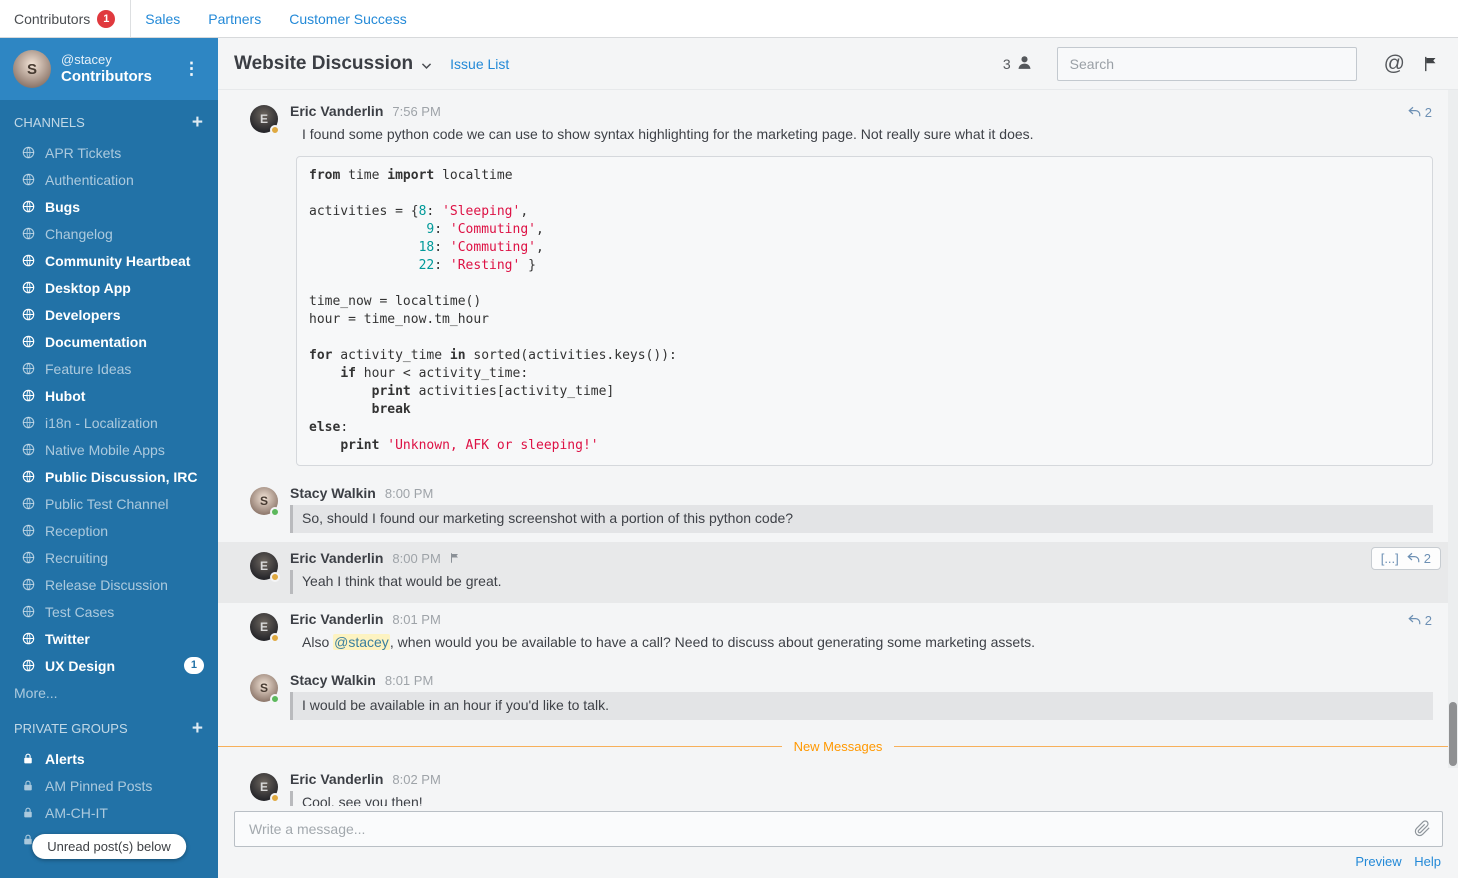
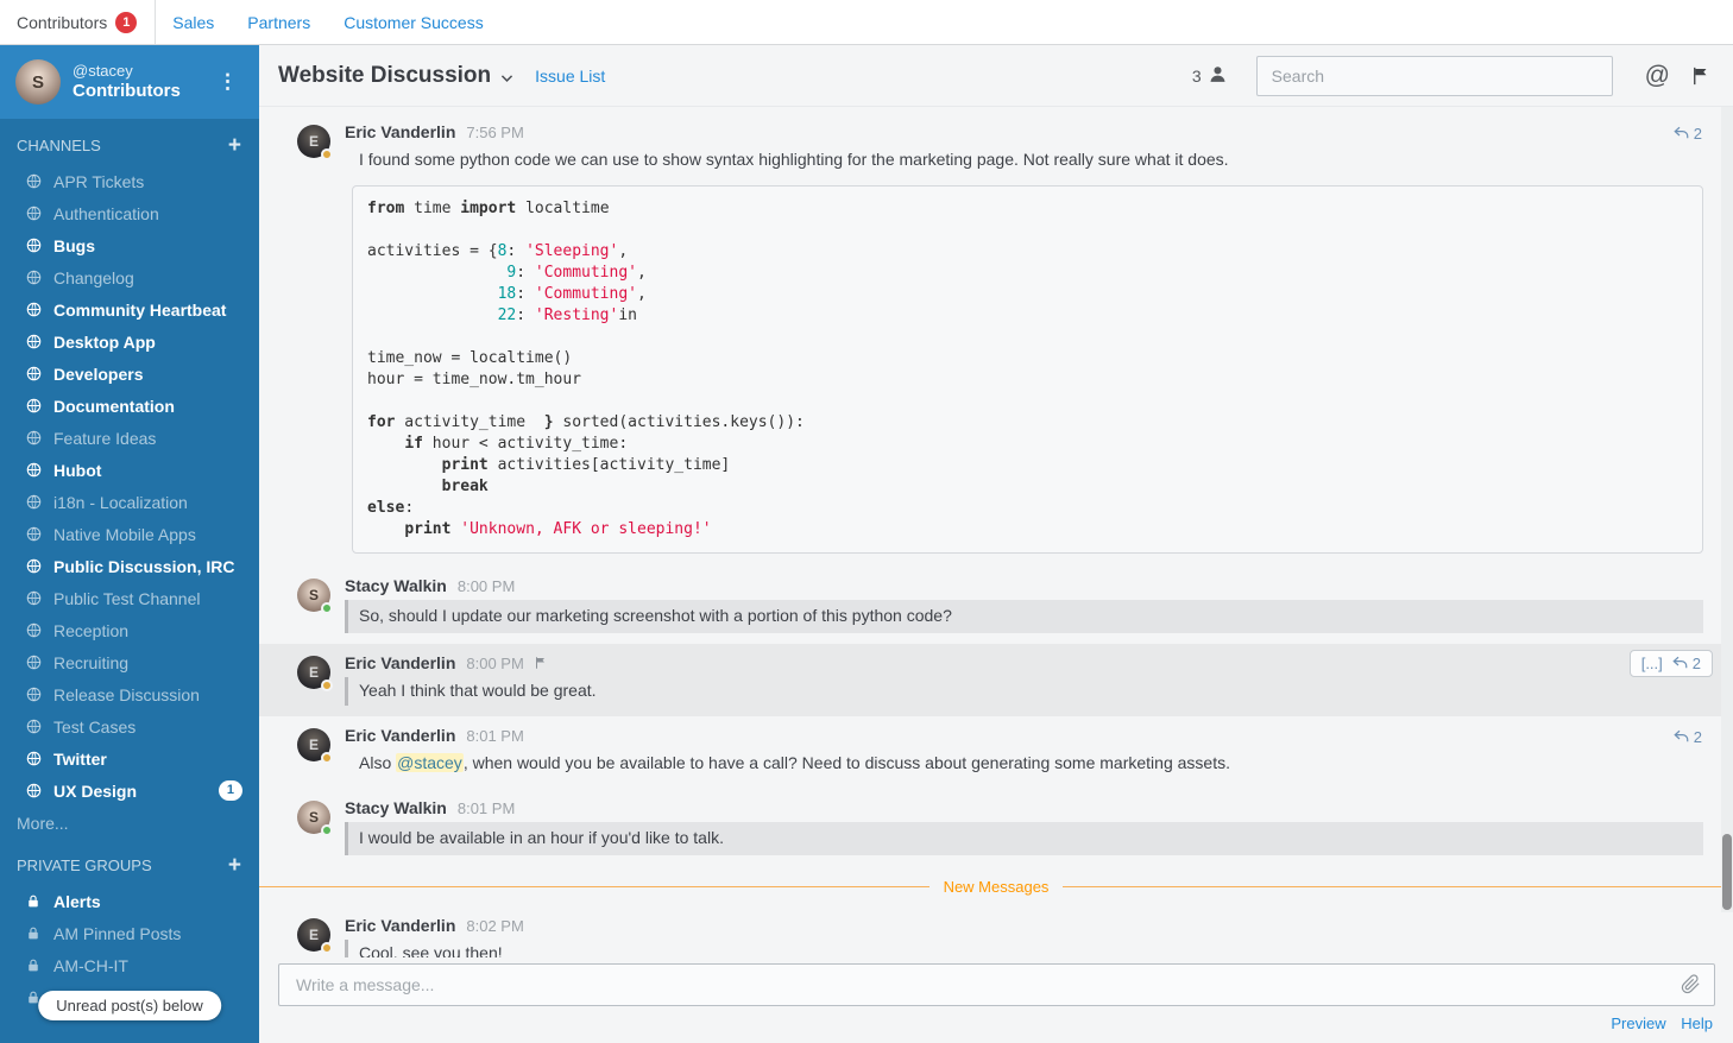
  Contributors
  1
  Sales
  Partners
  Customer Success
  S
  @stacey
  Contributors
  ⋮
  CHANNELS
  +
  APR Tickets
  Authentication
  Bugs
  Changelog
  Community Heartbeat
  Desktop App
  Developers
  Documentation
  Feature Ideas
  Hubot
  i18n - Localization
  Native Mobile Apps
  Public Discussion, IRC
  Public Test Channel
  Reception
  Recruiting
  Release Discussion
  Test Cases
  Twitter
  UX Design
  1
  More...
  PRIVATE GROUPS
  +
  Alerts
  AM Pinned Posts
  AM-CH-IT
  Unread post(s) below
  Website Discussion
  Issue List
  3
  Search
  @
  E
  Eric Vanderlin
  7:56 PM
  I found some python code we can use to show syntax highlighting for the marketing page. Not really sure what it does.
  from time import localtime
  activities = {8: 'Sleeping',
  9: 'Commuting',
  18: 'Commuting',
- 22: 'Resting' }
+ 22: 'Resting'in
  time_now = localtime()
  hour = time_now.tm_hour
- for activity_time in sorted(activities.keys()):
+ for activity_time } sorted(activities.keys()):
  if hour < activity_time:
  print activities[activity_time]
  break
  else:
  print 'Unknown, AFK or sleeping!'
  2
  S
  Stacy Walkin
  8:00 PM
- So, should I found our marketing screenshot with a portion of this python code?
+ So, should I update our marketing screenshot with a portion of this python code?
  E
  Eric Vanderlin
  8:00 PM
  Yeah I think that would be great.
  [...]
  2
  E
  Eric Vanderlin
  8:01 PM
  Also @stacey, when would you be available to have a call? Need to discuss about generating some marketing assets.
  2
  S
  Stacy Walkin
  8:01 PM
  I would be available in an hour if you'd like to talk.
  New Messages
  E
  Eric Vanderlin
  8:02 PM
  Cool, see you then!
  Write a message...
  Preview Help
